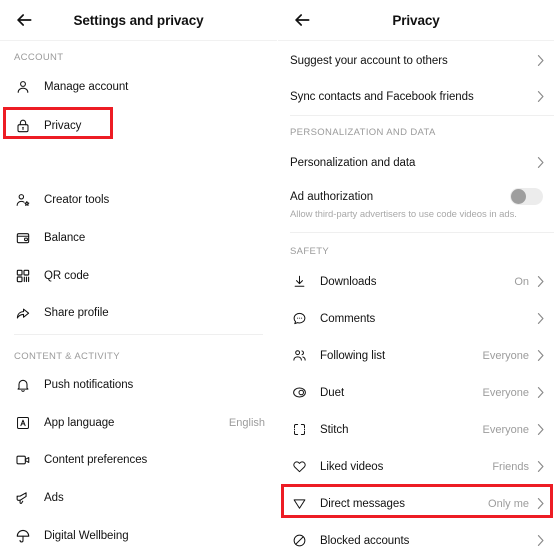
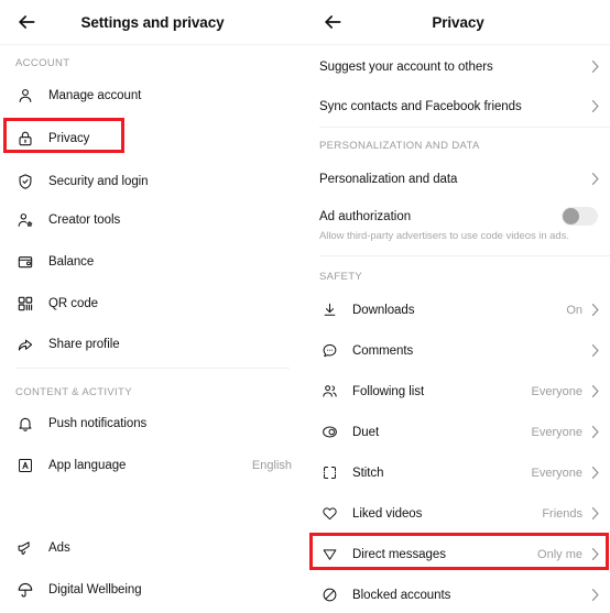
  Settings and privacy
  ACCOUNT
  Manage account
  Privacy
+ Security and login
  Creator tools
  Balance
  QR code
  Share profile
  CONTENT & ACTIVITY
  Push notifications
  App language
  English
- Content preferences
  Ads
  Digital Wellbeing
  Privacy
  Suggest your account to others
  Sync contacts and Facebook friends
  PERSONALIZATION AND DATA
  Personalization and data
  Ad authorization
  Allow third-party advertisers to use code videos in ads.
  SAFETY
  Downloads
  On
  Comments
  Following list
  Everyone
  Duet
  Everyone
  Stitch
  Everyone
  Liked videos
  Friends
  Direct messages
  Only me
  Blocked accounts
